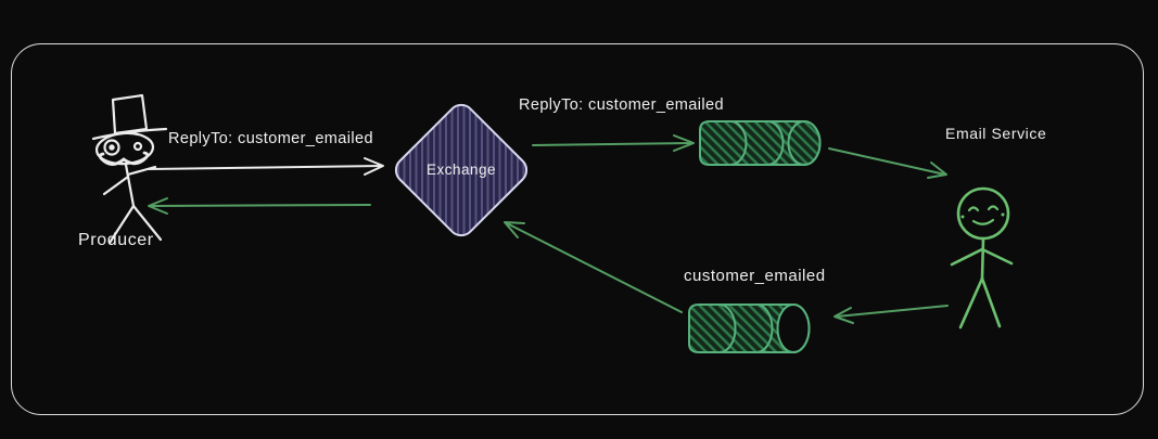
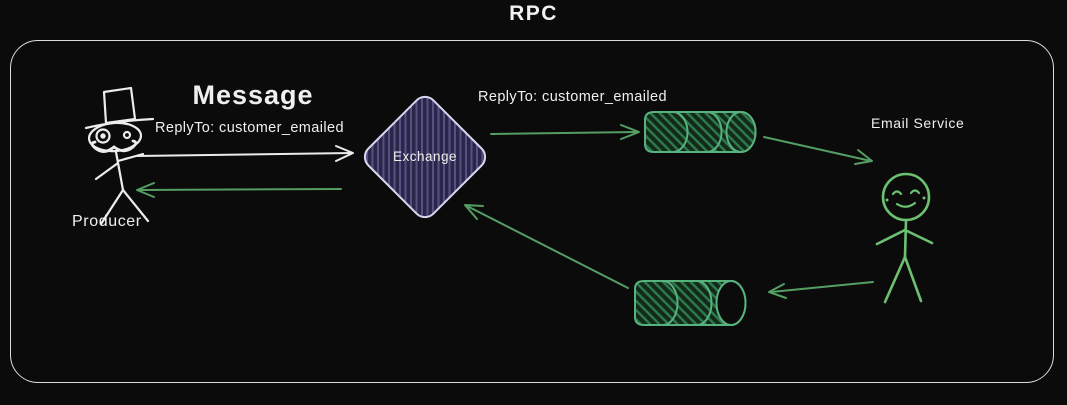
+ RPC
+ Message
  ReplyTo: customer_emailed
  Producer
  Exchange
  ReplyTo: customer_emailed
  Email Service
- customer_emailed
